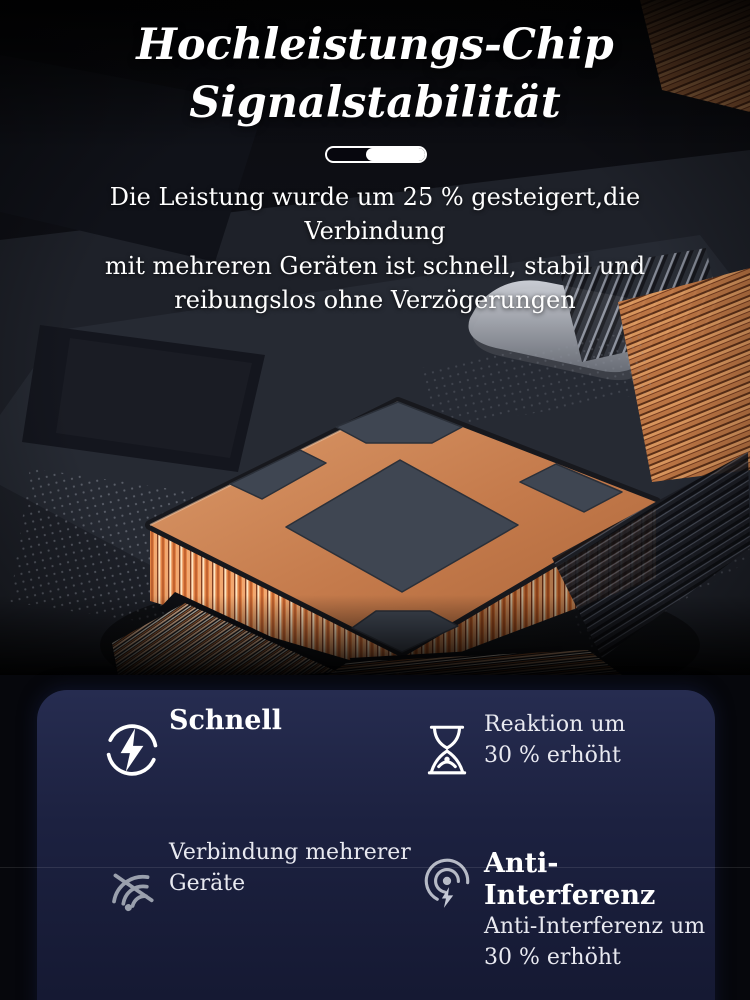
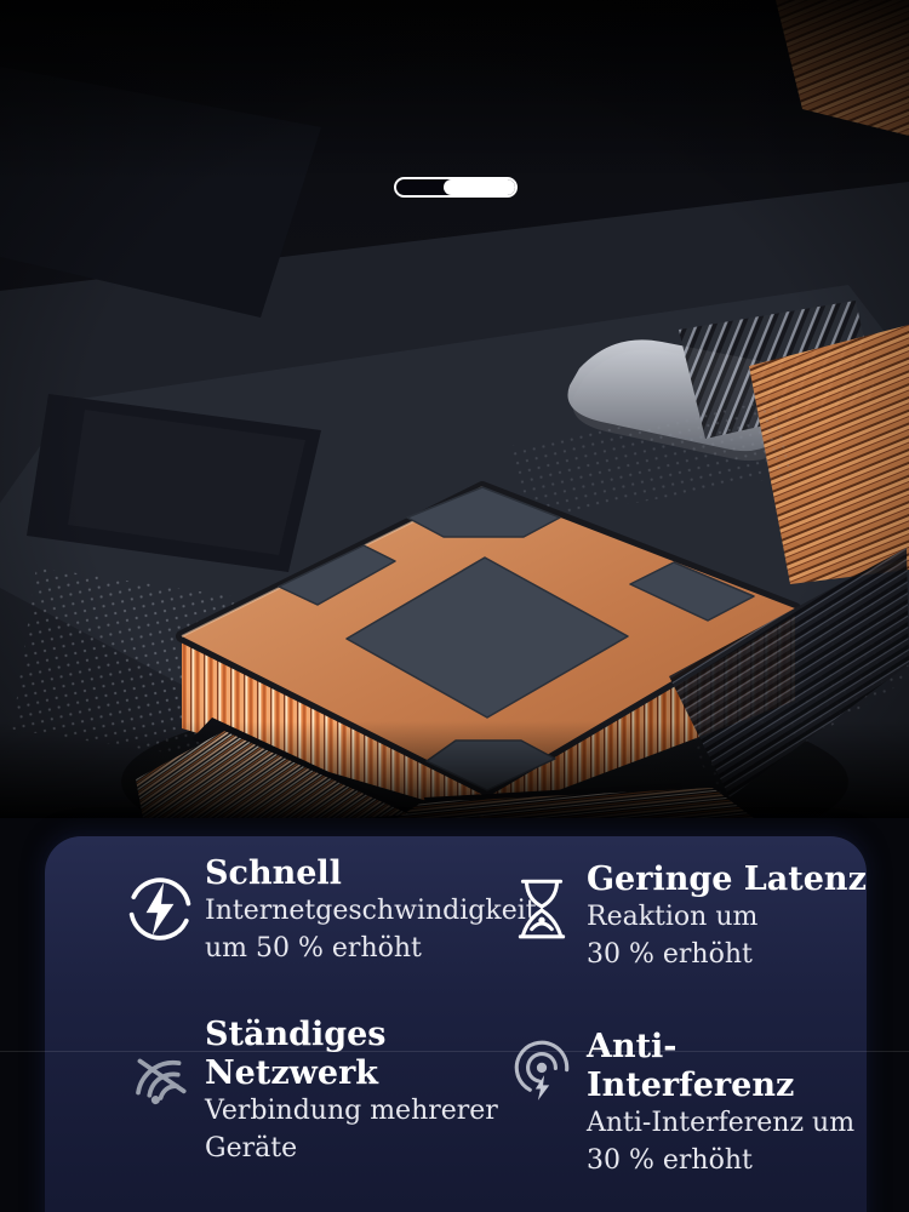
- Hochleistungs-Chip
- Signalstabilität
- Die Leistung wurde um 25 % gesteigert,die Verbindung
- mit mehreren Geräten ist schnell, stabil und
- reibungslos ohne Verzögerungen
  Schnell
+ Internetgeschwindigkeit
+ um 50 % erhöht
+ Geringe Latenz
  Reaktion um
  30 % erhöht
+ Ständiges Netzwerk
  Verbindung mehrerer
  Geräte
  Anti-Interferenz
  Anti-Interferenz um
  30 % erhöht
